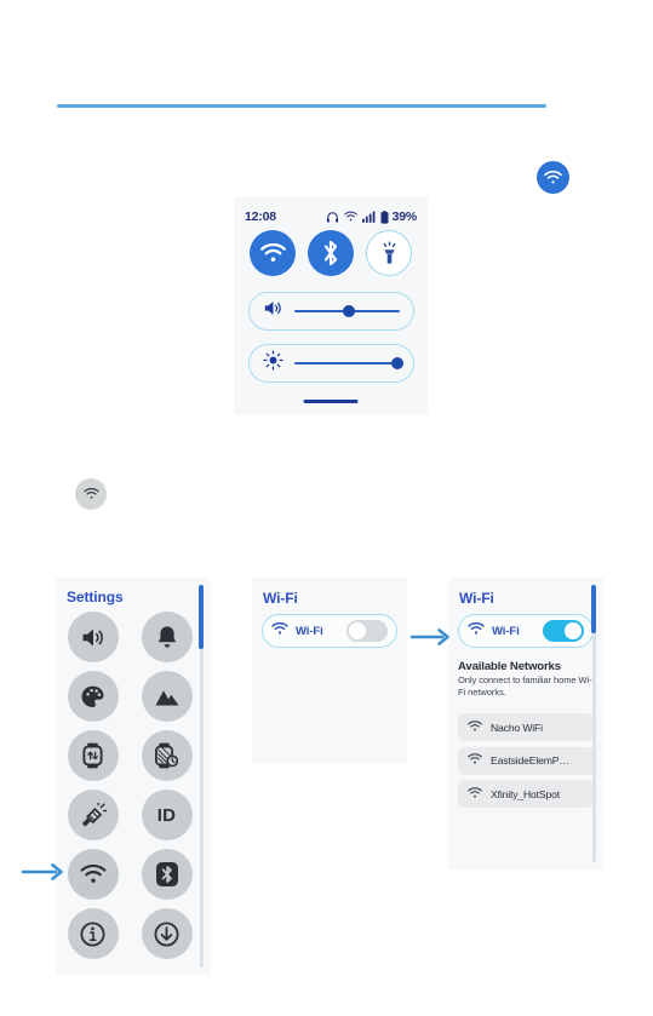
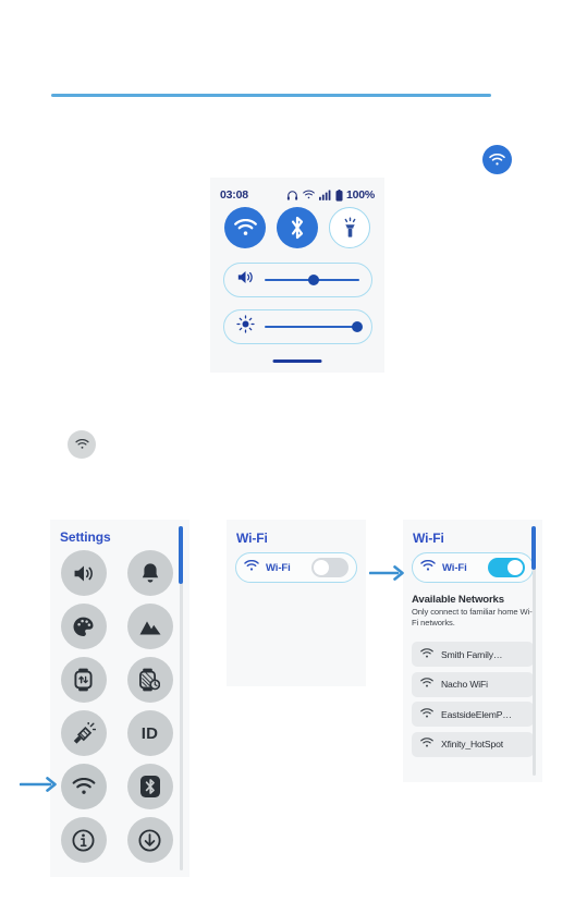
- 12:08
+ 03:08
- 39%
+ 100%
  Settings
  ID
  Wi-Fi
  Wi-Fi
  Wi-Fi
  Wi-Fi
  Available Networks
  Only connect to familiar home Wi-Fi networks.
+ Smith Family…
  Nacho WiFi
  EastsideElemP…
  Xfinity_HotSpot
